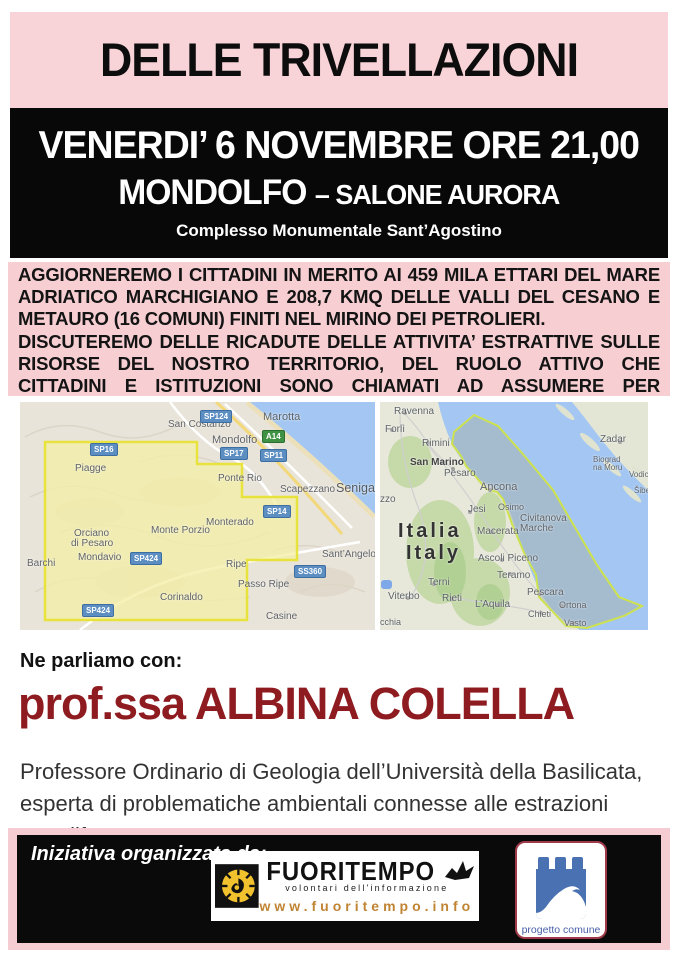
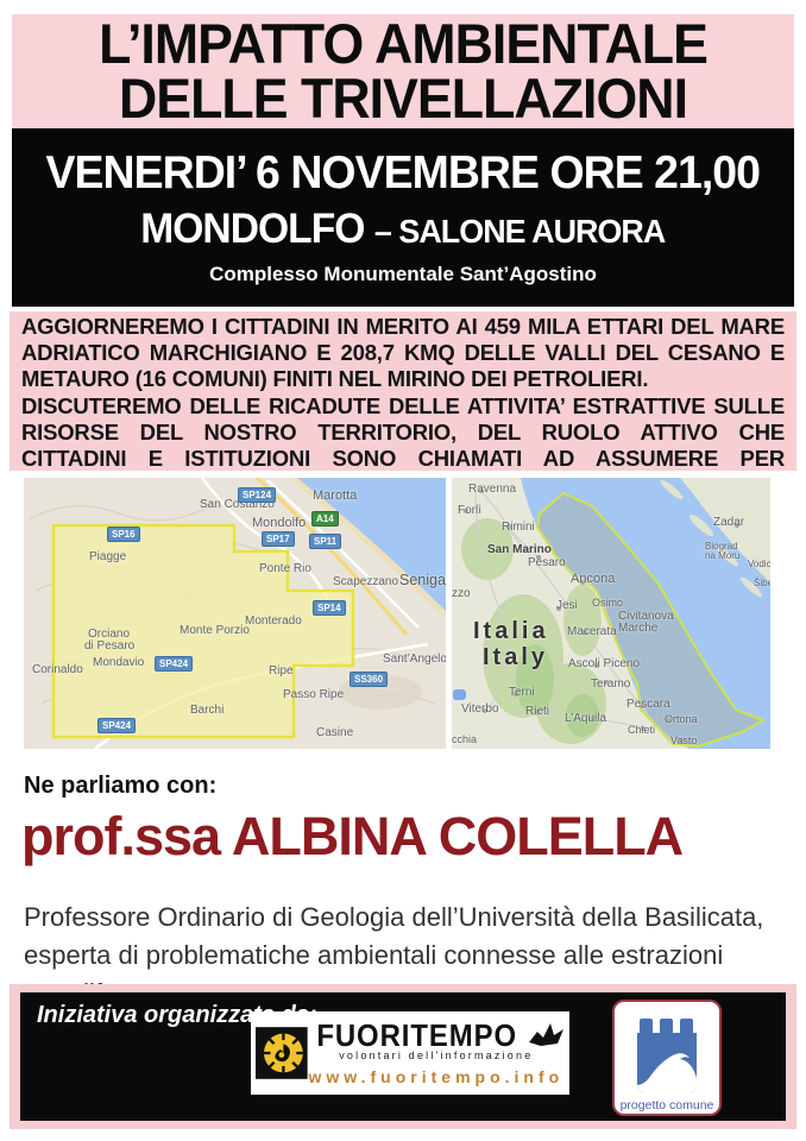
+ L’IMPATTO AMBIENTALE
  DELLE TRIVELLAZIONI
  VENERDI’ 6 NOVEMBRE ORE 21,00
  MONDOLFO – SALONE AURORA
  Complesso Monumentale Sant’Agostino
  AGGIORNEREMO I CITTADINI IN MERITO AI 459 MILA ETTARI DEL MARE ADRIATICO MARCHIGIANO E 208,7 KMQ DELLE VALLI DEL CESANO E METAURO (16 COMUNI) FINITI NEL MIRINO DEI PETROLIERI.
  DISCUTEREMO DELLE RICADUTE DELLE ATTIVITA’ ESTRATTIVE SULLE RISORSE DEL NOSTRO TERRITORIO, DEL RUOLO ATTIVO CHE CITTADINI E ISTITUZIONI SONO CHIAMATI AD ASSUMERE PER
  San Costanzo
  Marotta
  Mondolfo
  Piagge
  Ponte Rio
  Scapezzano
  Monterado
  Monte Porzio
  Orciano
  di Pesaro
  Mondavio
- Barchi
+ Corinaldo
  Ripe
  Sant’Angelo
  Passo Ripe
- Corinaldo
+ Barchi
  Casine
  SP124
  A14
  SP17
  SP11
  SP16
  SP14
  SP424
  SS360
  SP424
  Ravenna
  Forlì
  Rimini
  San Marino
  Pesaro
  Ancona
  Jesi
  Osimo
  Civitanova
  Marche
  Macerata
  Italia
  Italy
  Ascoli Piceno
  Teramo
  Terni
  Viterbo
  Rieti
  L’Aquila
  Pescara
  Ortona
  Chieti
  Vasto
  Zadar
  Biograd
  na Moru
  Vodic
  Šibe
  zzo
  cchia
  Ne parliamo con:
  prof.ssa ALBINA COLELLA
  Professore Ordinario di Geologia dell’Università della Basilicata,
  esperta di problematiche ambientali connesse alle estrazioni
  Iniziativa organizza
  FUORITEMPO
  volontari dell'informazione
  www.fuoritempo.info
  progetto comune
